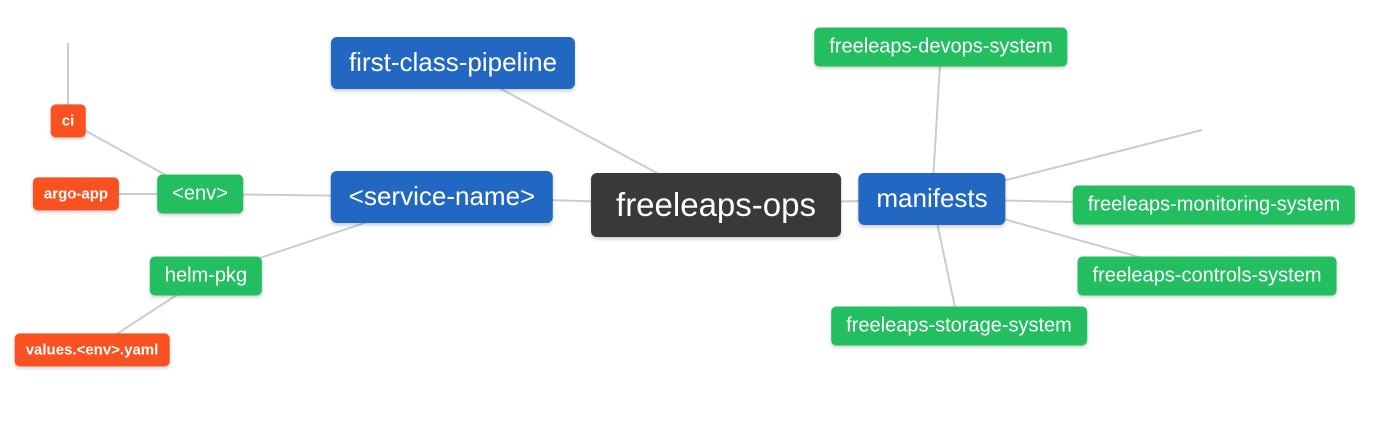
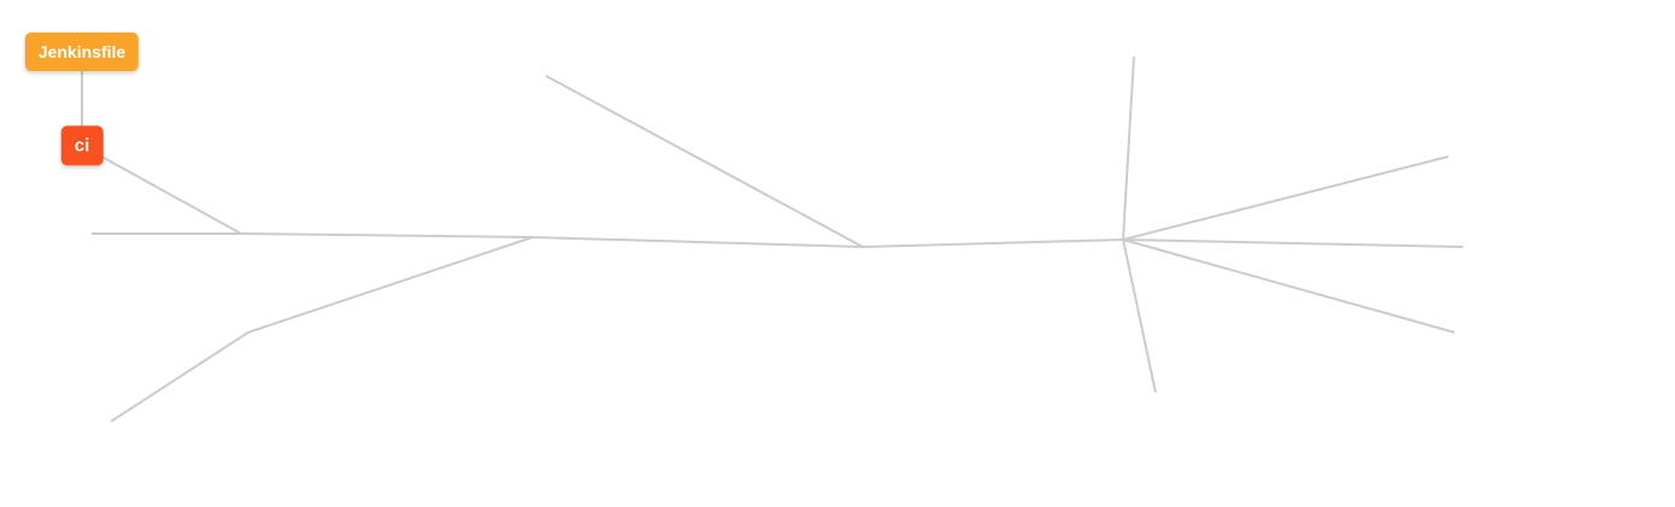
+ Jenkinsfile
  ci
- argo-app
- <env>
- helm-pkg
- values.<env>.yaml
- first-class-pipeline
- <service-name>
- freeleaps-ops
- manifests
- freeleaps-devops-system
- freeleaps-monitoring-system
- freeleaps-controls-system
- freeleaps-storage-system
